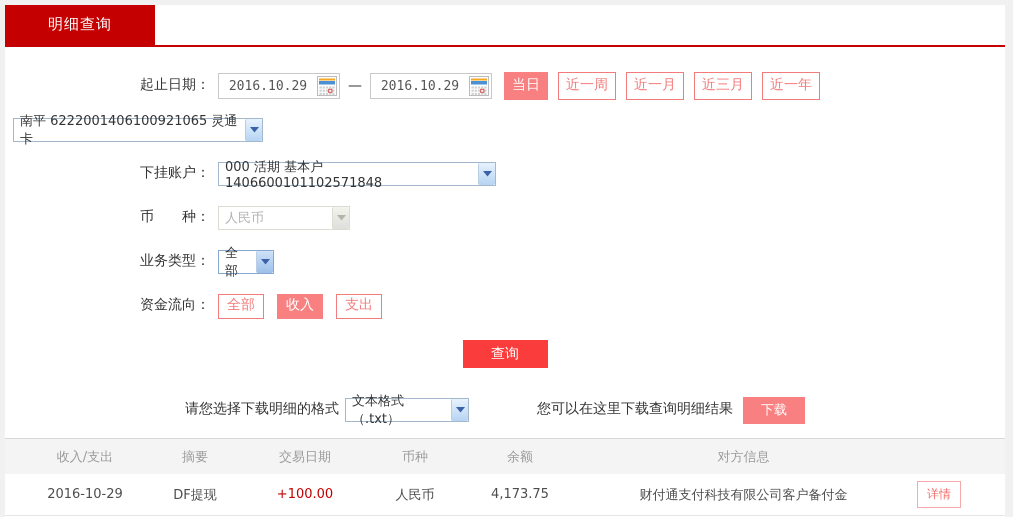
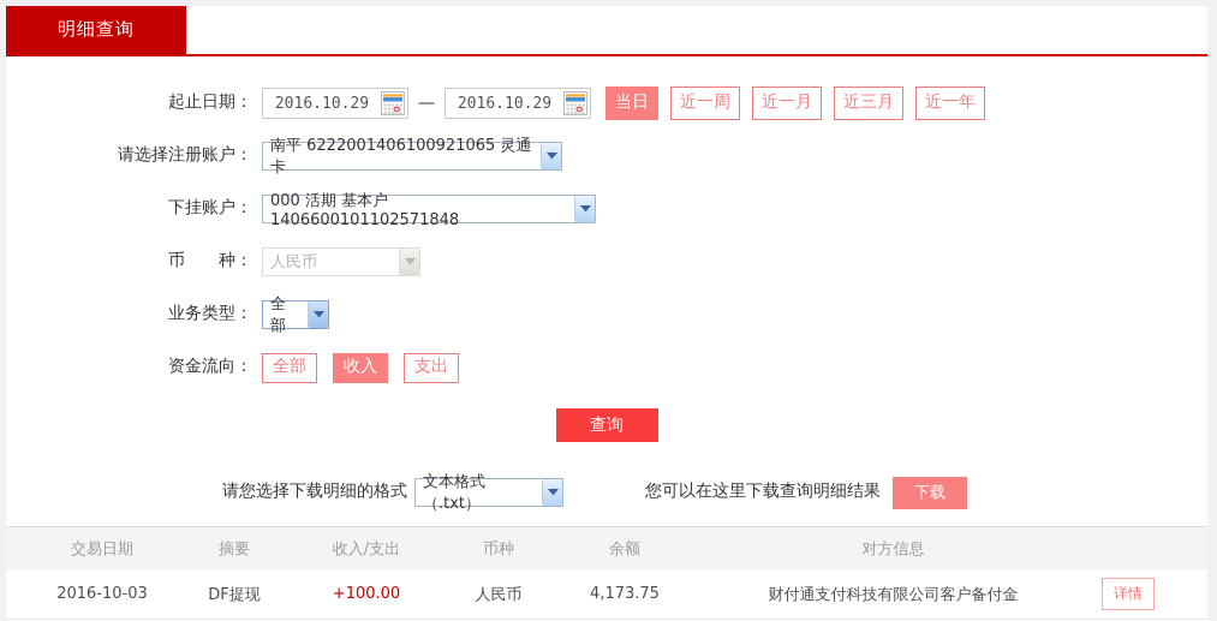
  明细查询
  起止日期：
  2016.10.29
  —
  2016.10.29
  当日
  近一周
  近一月
  近三月
  近一年
+ 请选择注册账户：
  南平 6222001406100921065 灵通卡
  下挂账户：
  000 活期 基本户 1406600101102571848
  币 种：
  人民币
  业务类型：
  全部
  资金流向：
  全部
  收入
  支出
  查询
  请您选择下载明细的格式
  文本格式（.txt）
  您可以在这里下载查询明细结果
  下载
- 收入/支出
+ 交易日期
  摘要
- 交易日期
+ 收入/支出
  币种
  余额
  对方信息
- 2016-10-29
+ 2016-10-03
  DF提现
  +100.00
  人民币
  4,173.75
  财付通支付科技有限公司客户备付金
  详情
